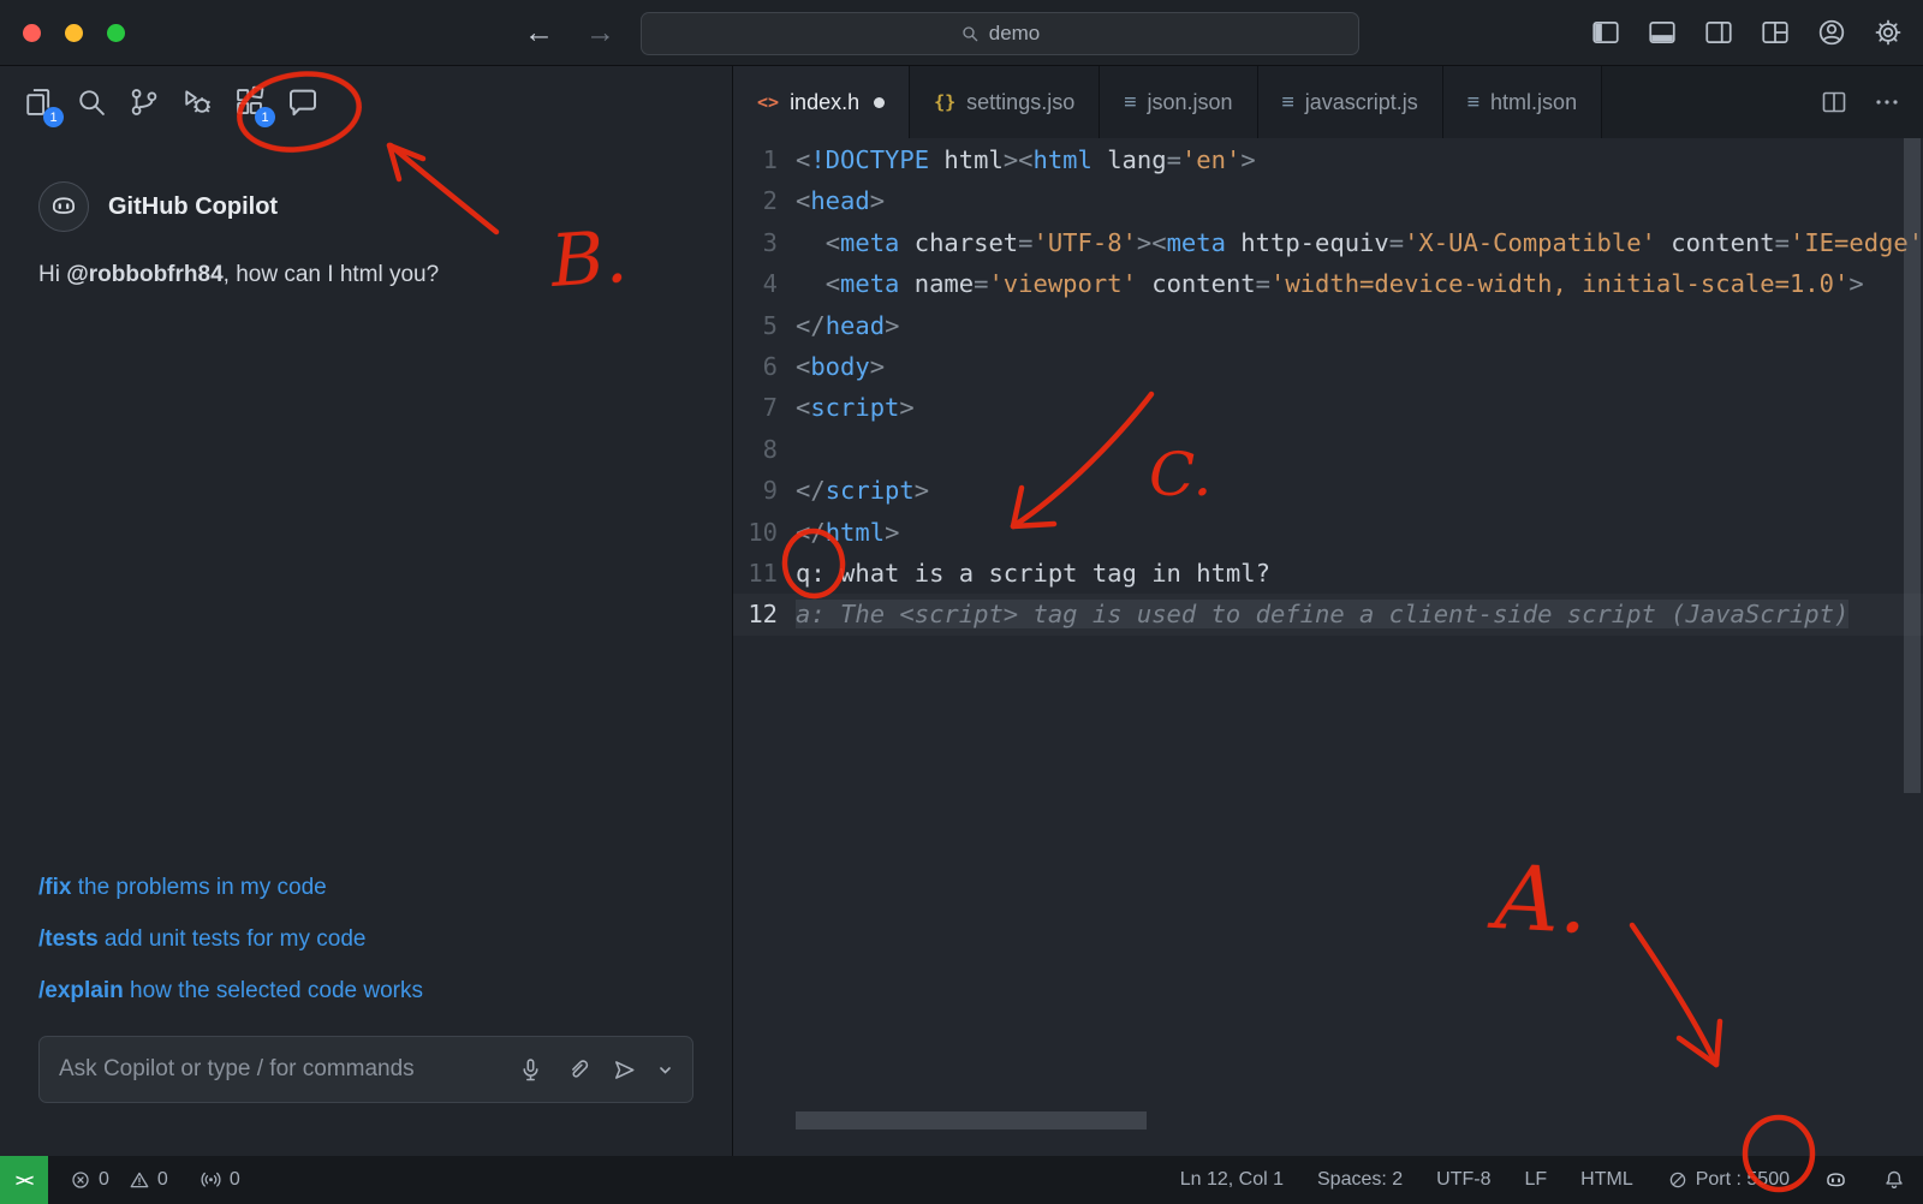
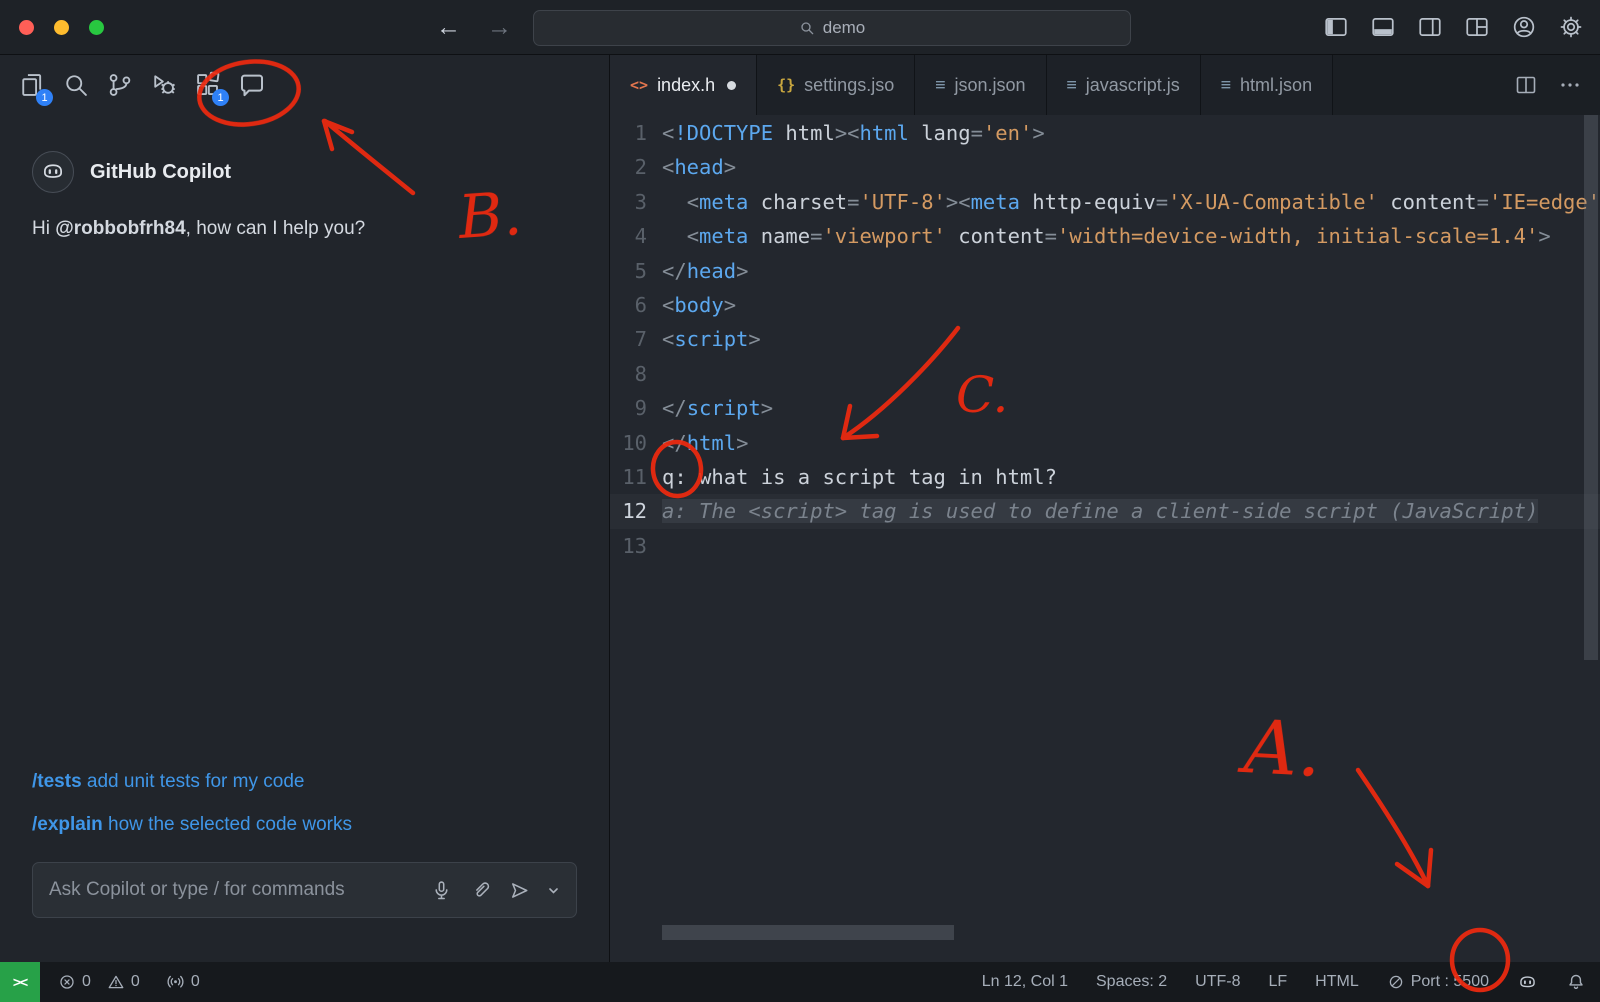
  ←
  →
  demo
  1
  1
  GitHub Copilot
- Hi @robbobfrh84, how can I html you?
+ Hi @robbobfrh84, how can I help you?
- /fix the problems in my code
  /tests add unit tests for my code
  /explain how the selected code works
  Ask Copilot or type / for commands
  <>
  index.h
  {}
  settings.jso
  ≡
  json.json
  ≡
  javascript.js
  ≡
  html.json
  1
  <!DOCTYPE html><html lang='en'>
  2
  <head>
  3
  <meta charset='UTF-8'><meta http-equiv='X-UA-Compatible' content='IE=edge'
  4
- <meta name='viewport' content='width=device-width, initial-scale=1.0'>
+ <meta name='viewport' content='width=device-width, initial-scale=1.4'>
  5
  </head>
  6
  <body>
  7
  <script>
  8
  9
  </script>
  10
  html>
  11
  q: what is a script tag in html?
  12
  a: The <script> tag is used to define a client-side script (JavaScript)
+ 13
  ><
  0
  0
  0
  Ln 12, Col 1
  Spaces: 2
  UTF-8
  LF
  HTML
  Port :500
  C.
